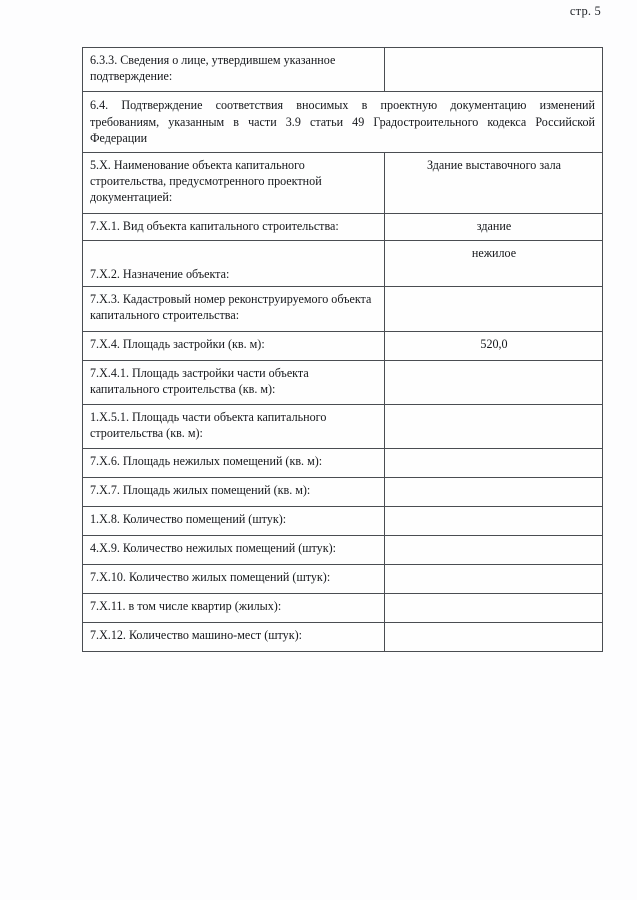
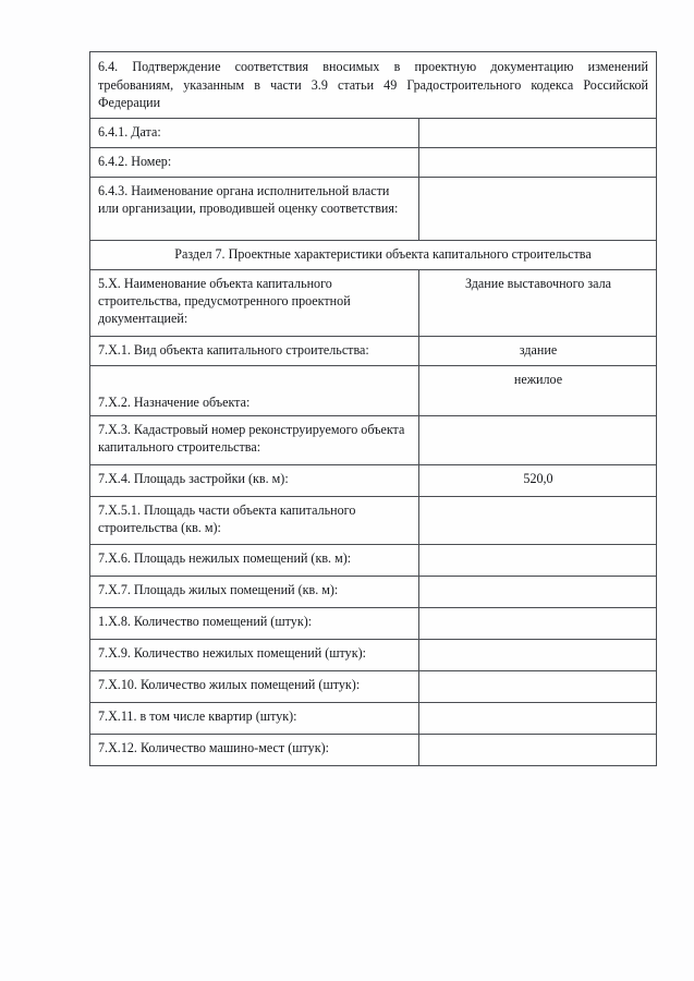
- стр. 5
- 6.3.3. Сведения о лице, утвердившем указанное подтверждение:
  6.4. Подтверждение соответствия вносимых в проектную документацию изменений требованиям, указанным в части 3.9 статьи 49 Градостроительного кодекса Российской Федерации
+ 6.4.1. Дата:
+ 6.4.2. Номер:
+ 6.4.3. Наименование органа исполнительной власти или организации, проводившей оценку соответствия:
+ Раздел 7. Проектные характеристики объекта капитального строительства
  5.Х. Наименование объекта капитального строительства, предусмотренного проектной документацией:	Здание выставочного зала
  7.Х.1. Вид объекта капитального строительства:	здание
  7.Х.2. Назначение объекта:	нежилое
  7.Х.3. Кадастровый номер реконструируемого объекта капитального строительства:
  7.Х.4. Площадь застройки (кв. м):	520,0
- 7.Х.4.1. Площадь застройки части объекта капитального строительства (кв. м):
- 1.Х.5.1. Площадь части объекта капитального строительства (кв. м):
+ 7.Х.5.1. Площадь части объекта капитального строительства (кв. м):
  7.Х.6. Площадь нежилых помещений (кв. м):
  7.Х.7. Площадь жилых помещений (кв. м):
  1.Х.8. Количество помещений (штук):
- 4.Х.9. Количество нежилых помещений (штук):
+ 7.Х.9. Количество нежилых помещений (штук):
  7.Х.10. Количество жилых помещений (штук):
- 7.Х.11. в том числе квартир (жилых):
+ 7.Х.11. в том числе квартир (штук):
  7.Х.12. Количество машино-мест (штук):
